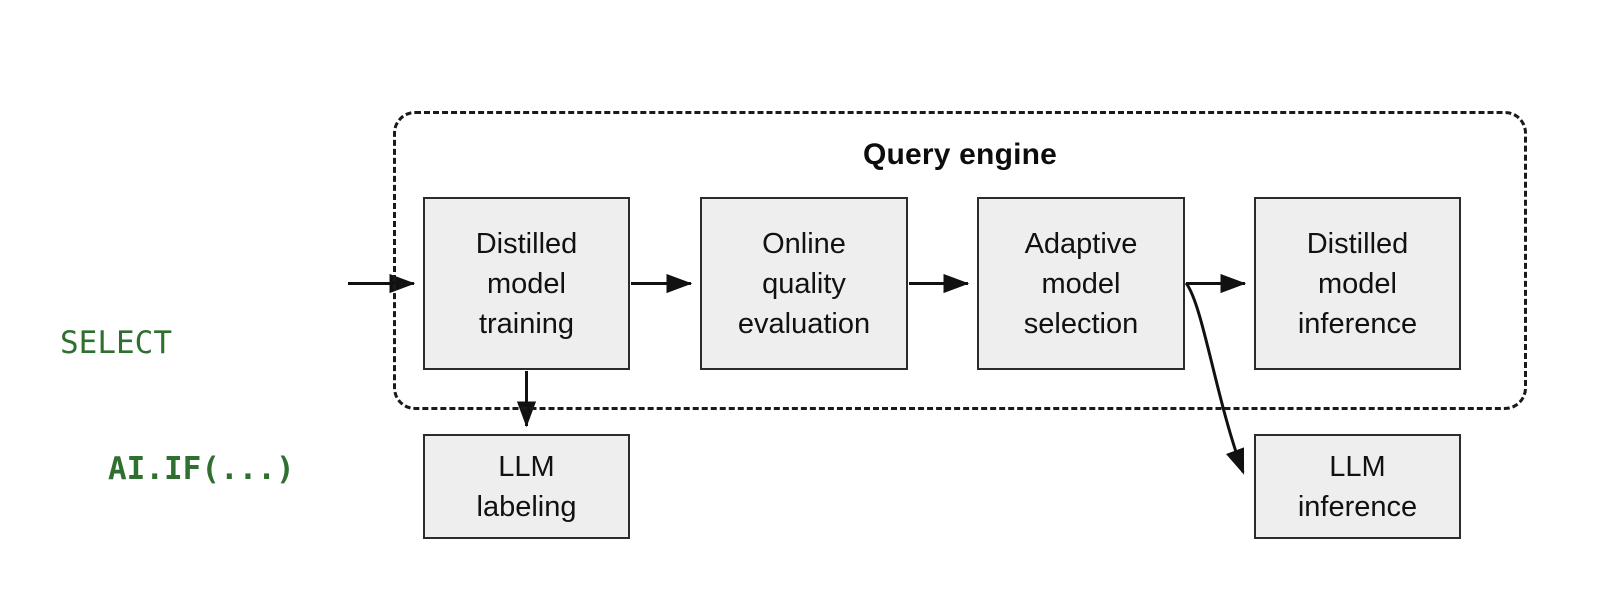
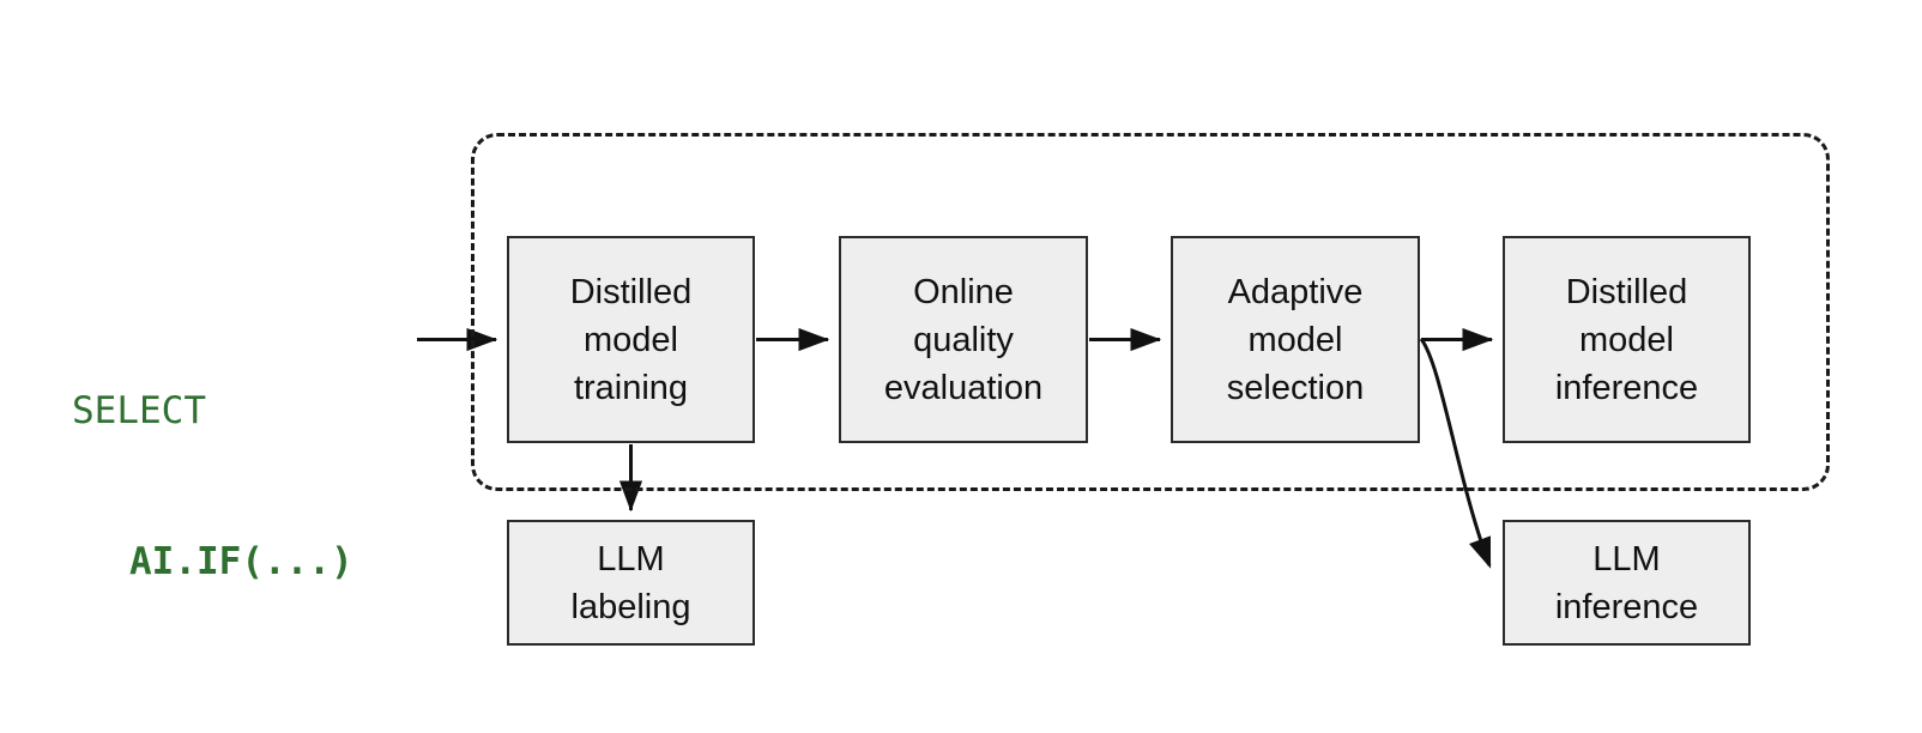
  SELECT
  AI.IF(...)
- Query engine
  Distilled
  model
  training
  Online
  quality
  evaluation
  Adaptive
  model
  selection
  Distilled
  model
  inference
  LLM
  labeling
  LLM
  inference
